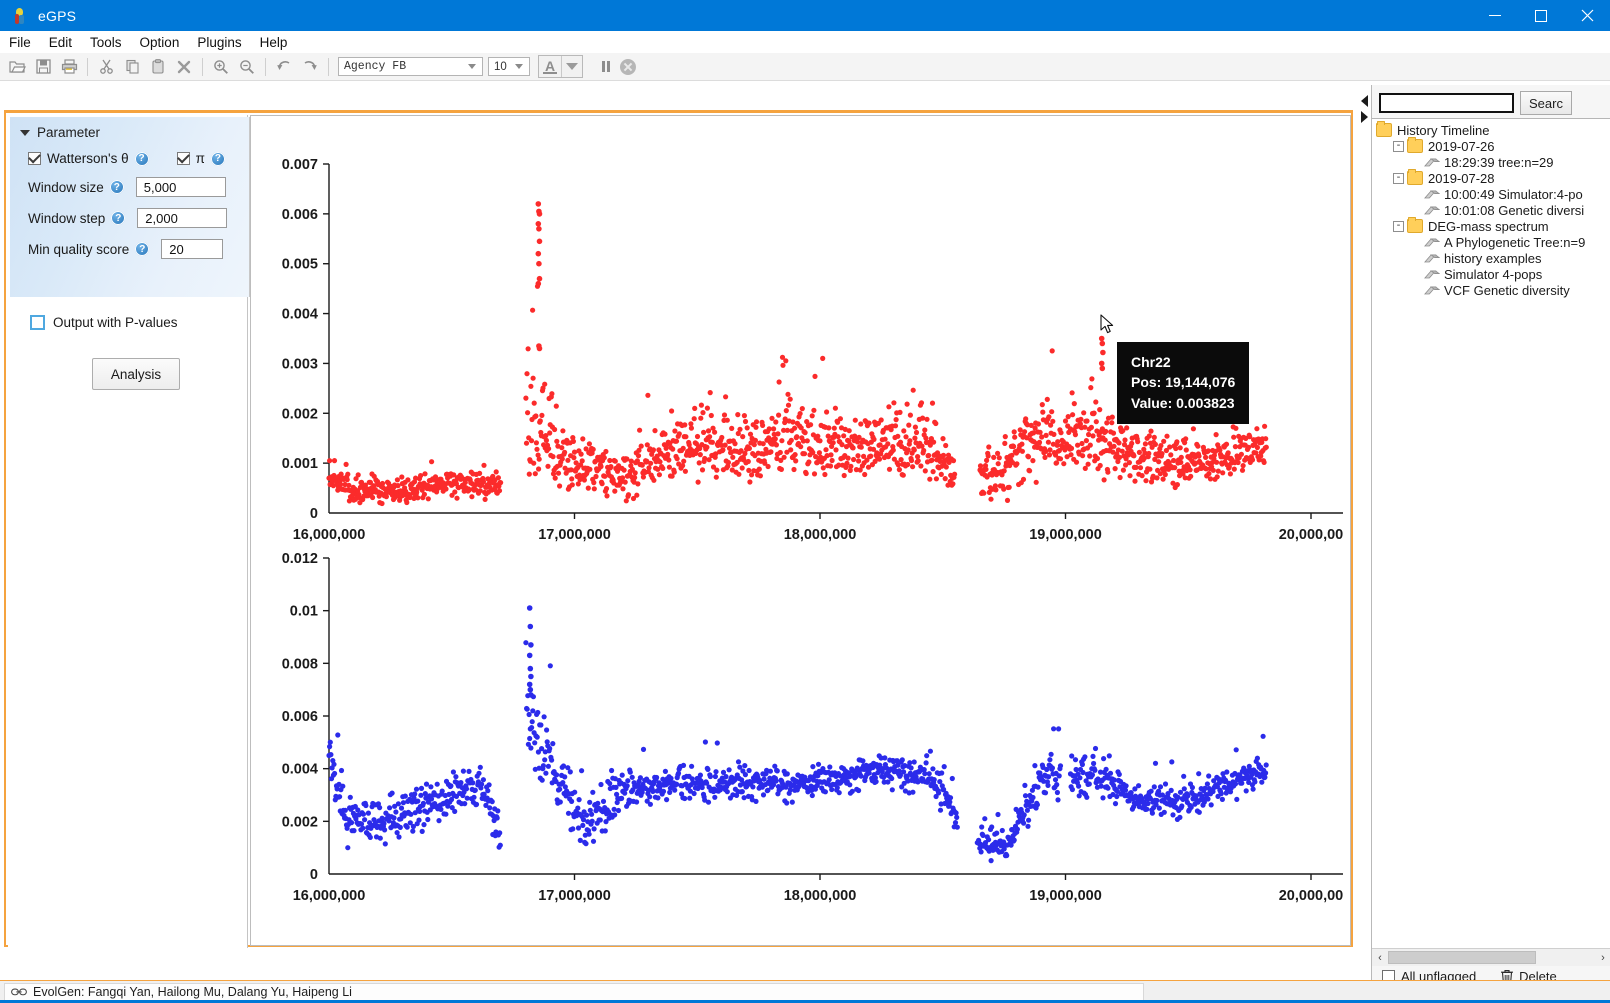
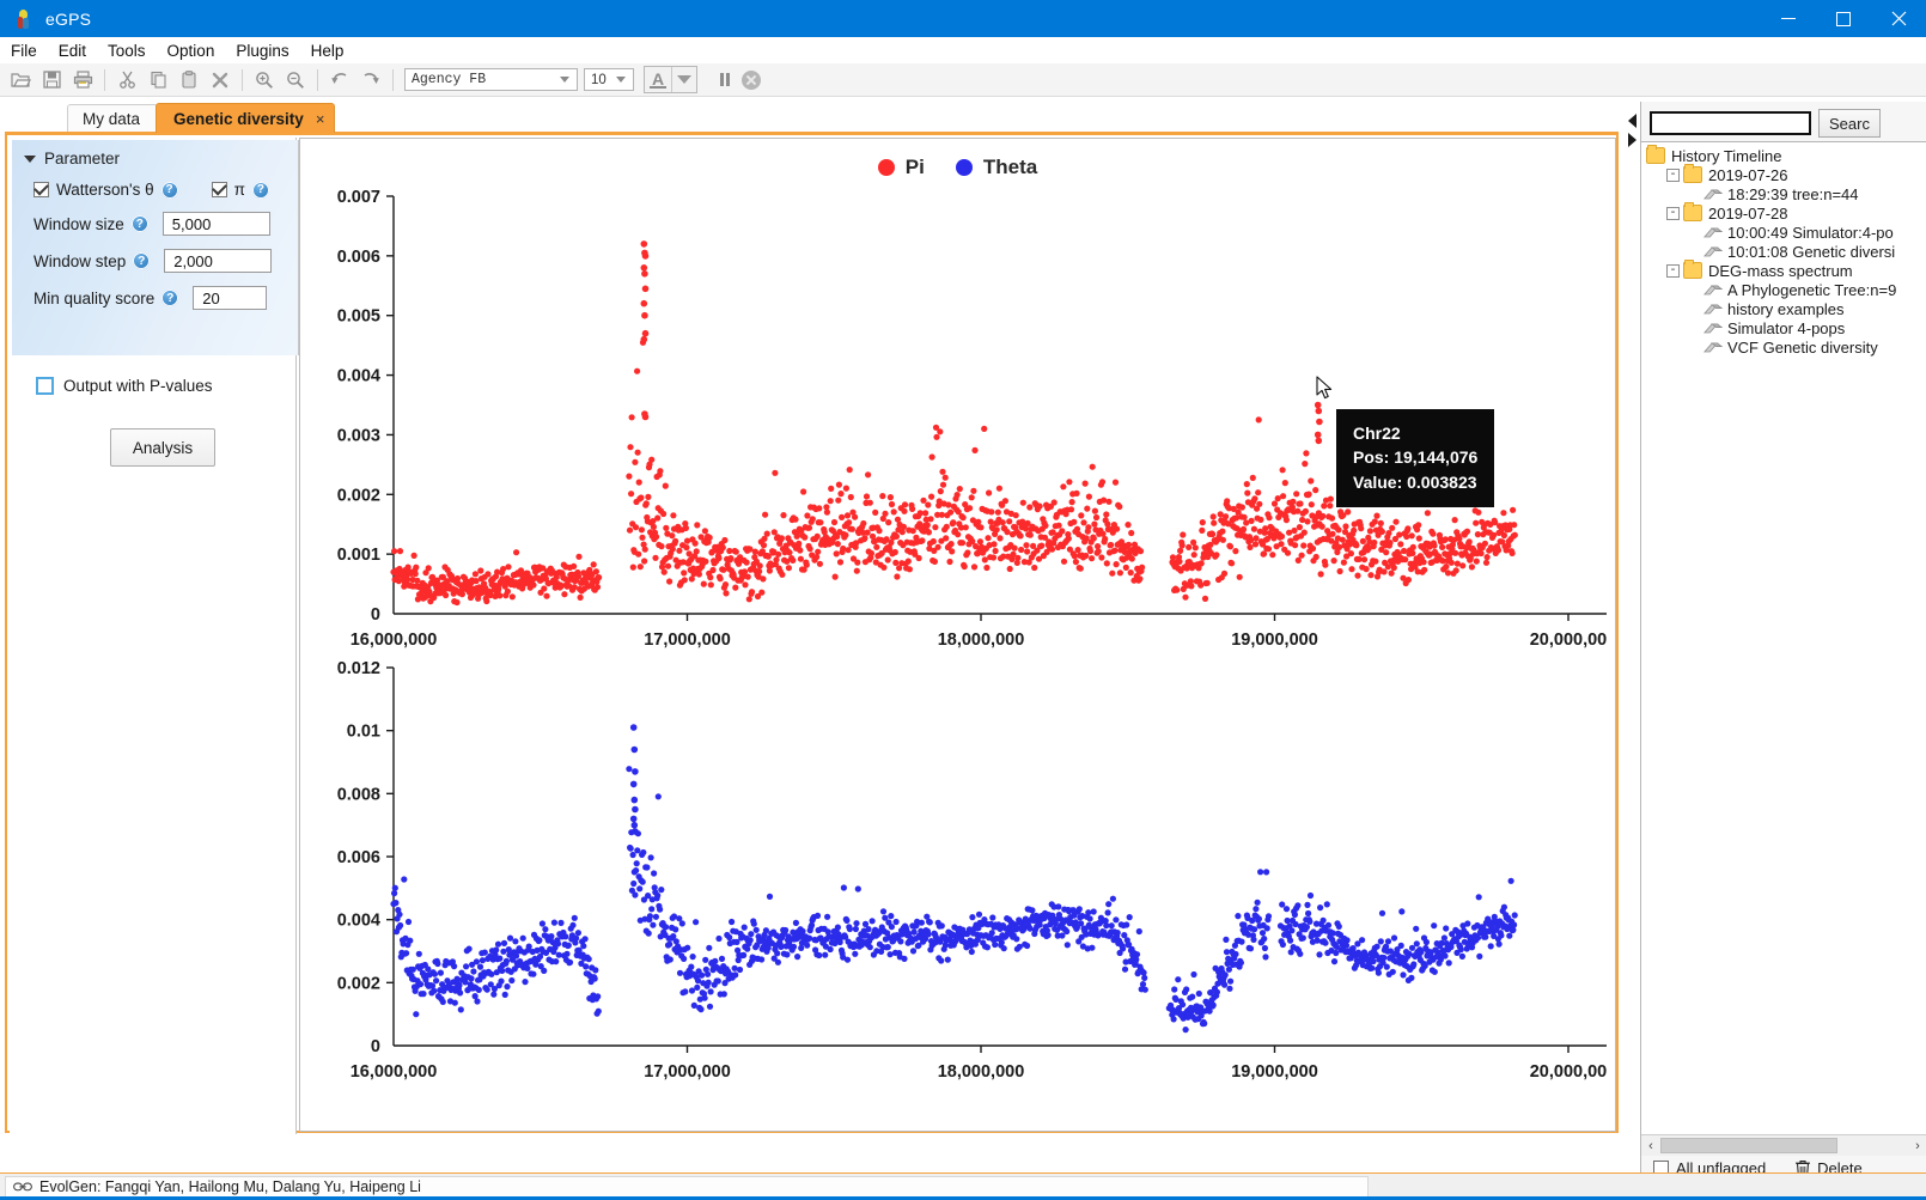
  eGPS
  File
  Edit
  Tools
  Option
  Plugins
  Help
  Agency FB
  10
  A
+ My data
+ Genetic diversity
+ ×
  Parameter
  Watterson's θ
  ?
  π
  ?
  Window size
  ?
  5,000
  Window step
  ?
  2,000
  Min quality score
  ?
  20
  Output with P-values
  Analysis
+ Pi
+ Theta
  0
  0.001
  0.002
  0.003
  0.004
  0.005
  0.006
  0.007
  16,000,000
  17,000,000
  18,000,000
  19,000,000
  20,000,00
  0
  0.002
  0.004
  0.006
  0.008
  0.01
  0.012
  16,000,000
  17,000,000
  18,000,000
  19,000,000
  20,000,00
  Chr22
  Pos: 19,144,076
  Value: 0.003823
  Searc
  History Timeline
  -
  2019-07-26
- 18:29:39 tree:n=29
+ 18:29:39 tree:n=44
  -
  2019-07-28
  10:00:49 Simulator:4-po
  10:01:08 Genetic diversi
  -
  DEG-mass spectrum
  A Phylogenetic Tree:n=9
  history examples
  Simulator 4-pops
  VCF Genetic diversity
  ‹
  ›
  All unflagged
  Delete
  EvolGen: Fangqi Yan, Hailong Mu, Dalang Yu, Haipeng Li
